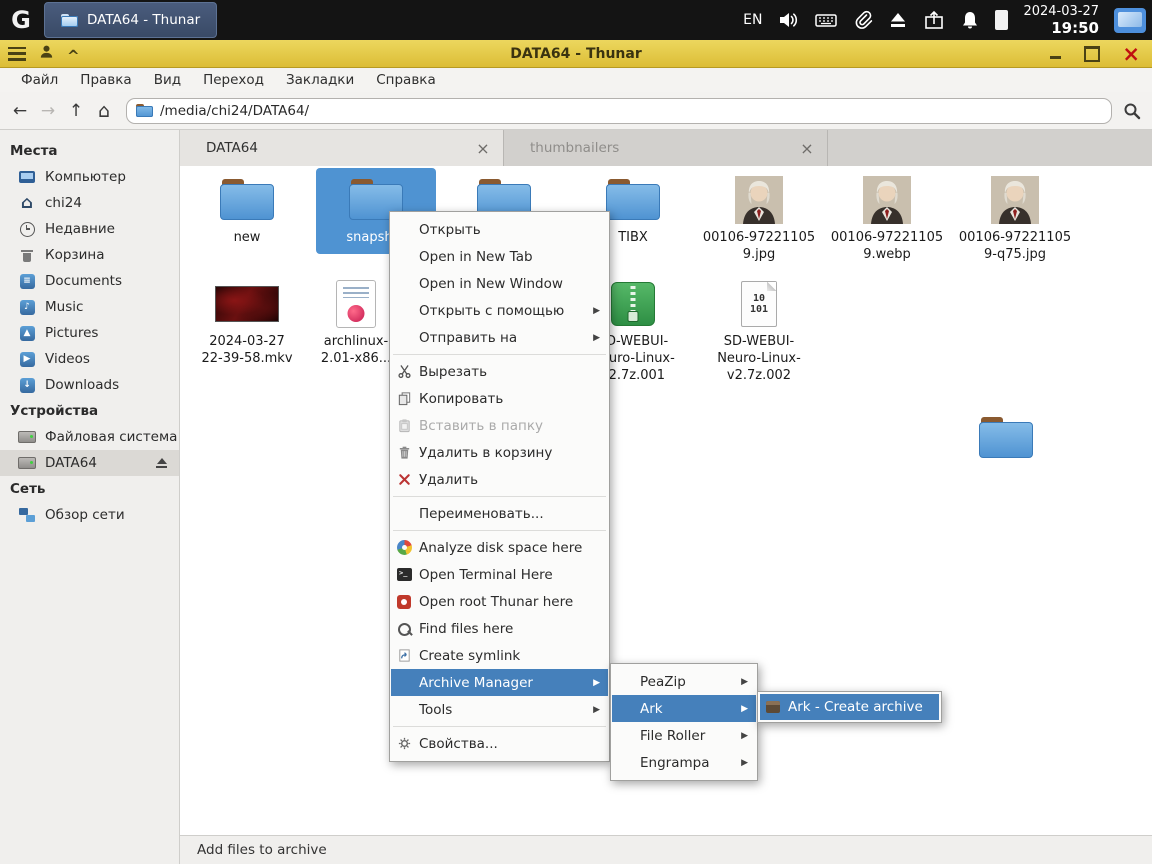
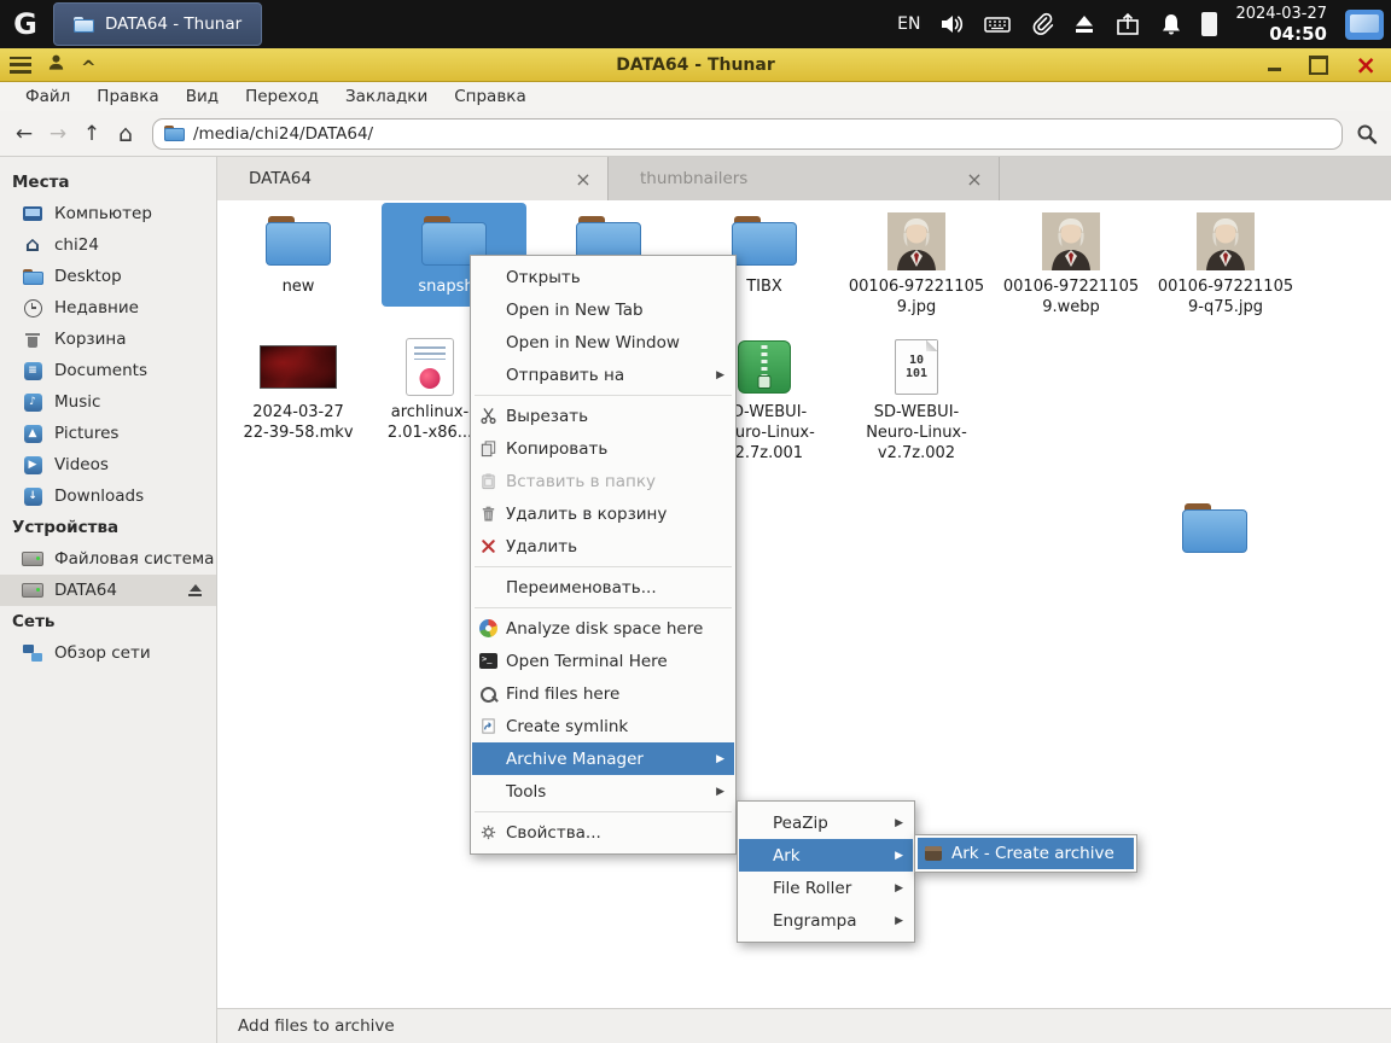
  G
  DATA64 - Thunar
  EN
  2024-03-27
- 19:50
+ 04:50
  DATA64 - Thunar
  Файл
  Правка
  Вид
  Переход
  Закладки
  Справка
  /media/chi24/DATA64/
  Места
  Компьютер
  ⌂
  chi24
+ Desktop
  Недавние
  Корзина
  ≡
  Documents
  ♪
  Music
  ▲
  Pictures
  ▶
  Videos
  ↓
  Downloads
  Устройства
  Файловая система
  DATA64
  Сеть
  Обзор сети
  DATA64
  thumbnailers
  new
  TIBX
  00106-97221105
  9.jpg
  00106-97221105
  9.webp
  00106-97221105
  9-q75.jpg
  2024-03-27
  22-39-58.mkv
  archlinux-
  2.01-x86..
  D-WEBUI-
  uro-Linux-
  2.7z.001
  10
  101
  SD-WEBUI-
  Neuro-Linux-
  v2.7z.002
  Add files to archive
  Открыть
  Open in New Tab
  Open in New Window
- Открыть с помощью
  Отправить на
  Вырезать
  Копировать
  Вставить в папку
  Удалить в корзину
  Удалить
  Переименовать...
  Analyze disk space here
  Open Terminal Here
- Open root Thunar here
  Find files here
  Create symlink
  Archive Manager
  Tools
  Свойства...
  PeaZip
  Ark
  File Roller
  Engrampa
  Ark - Create archive
